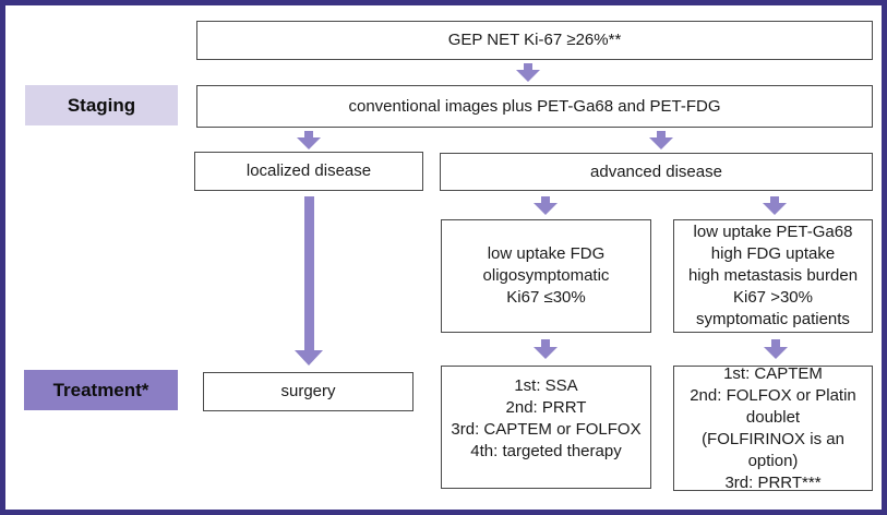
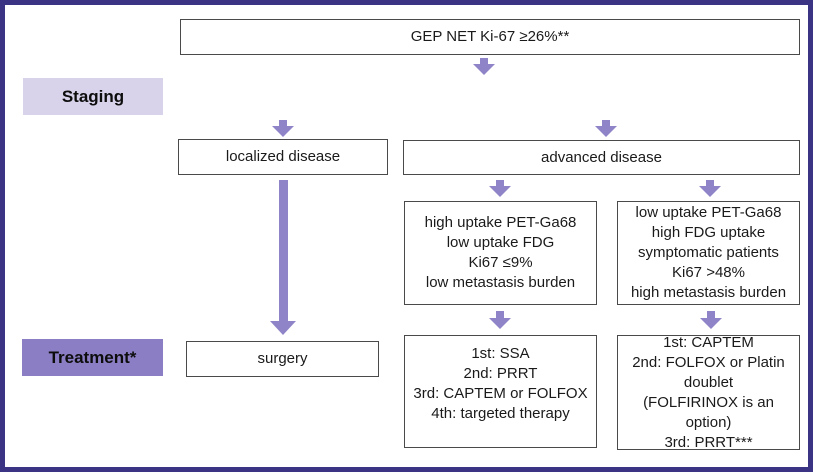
  Staging
  Treatment*
  GEP NET Ki-67 ≥26%**
- conventional images plus PET-Ga68 and PET-FDG
  localized disease
  advanced disease
+ high uptake PET-Ga68
  low uptake FDG
- oligosymptomatic
- Ki67 ≤30%
+ Ki67 ≤9%
+ low metastasis burden
  low uptake PET-Ga68
  high FDG uptake
- high metastasis burden
+ symptomatic patients
- Ki67 >30%
+ Ki67 >48%
- symptomatic patients
+ high metastasis burden
  surgery
  1st: SSA
  2nd: PRRT
  3rd: CAPTEM or FOLFOX
  4th: targeted therapy
  1st: CAPTEM
  2nd: FOLFOX or Platin doublet
  (FOLFIRINOX is an option)
  3rd: PRRT***
